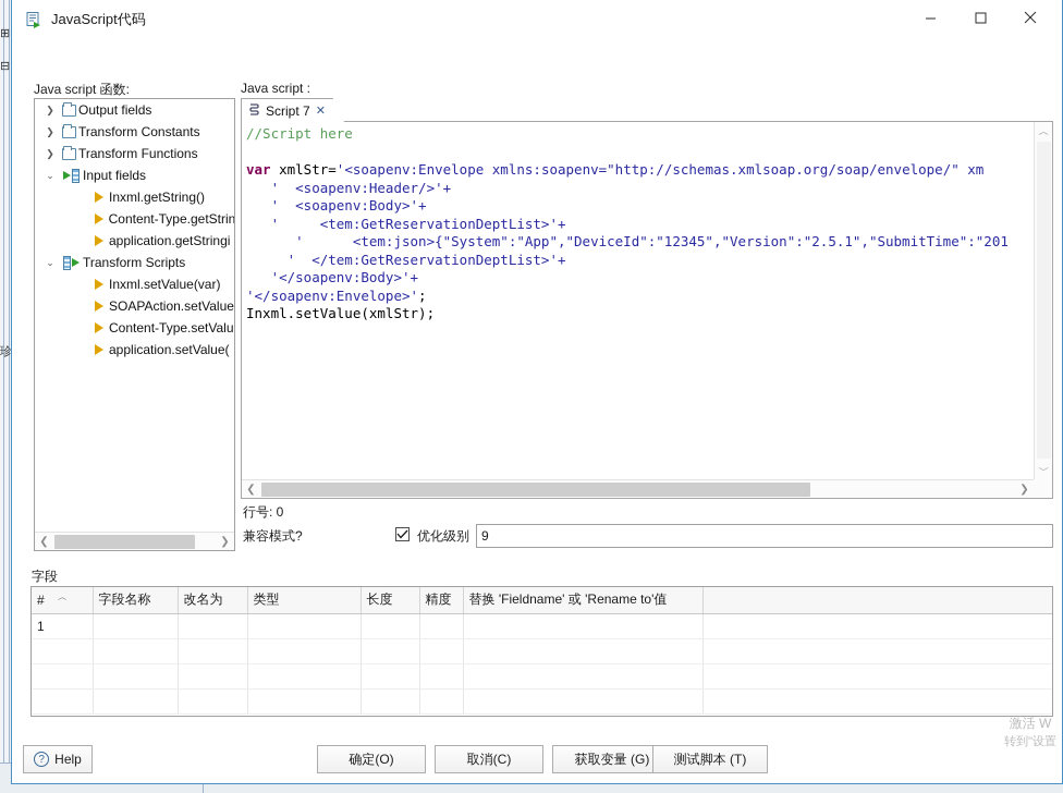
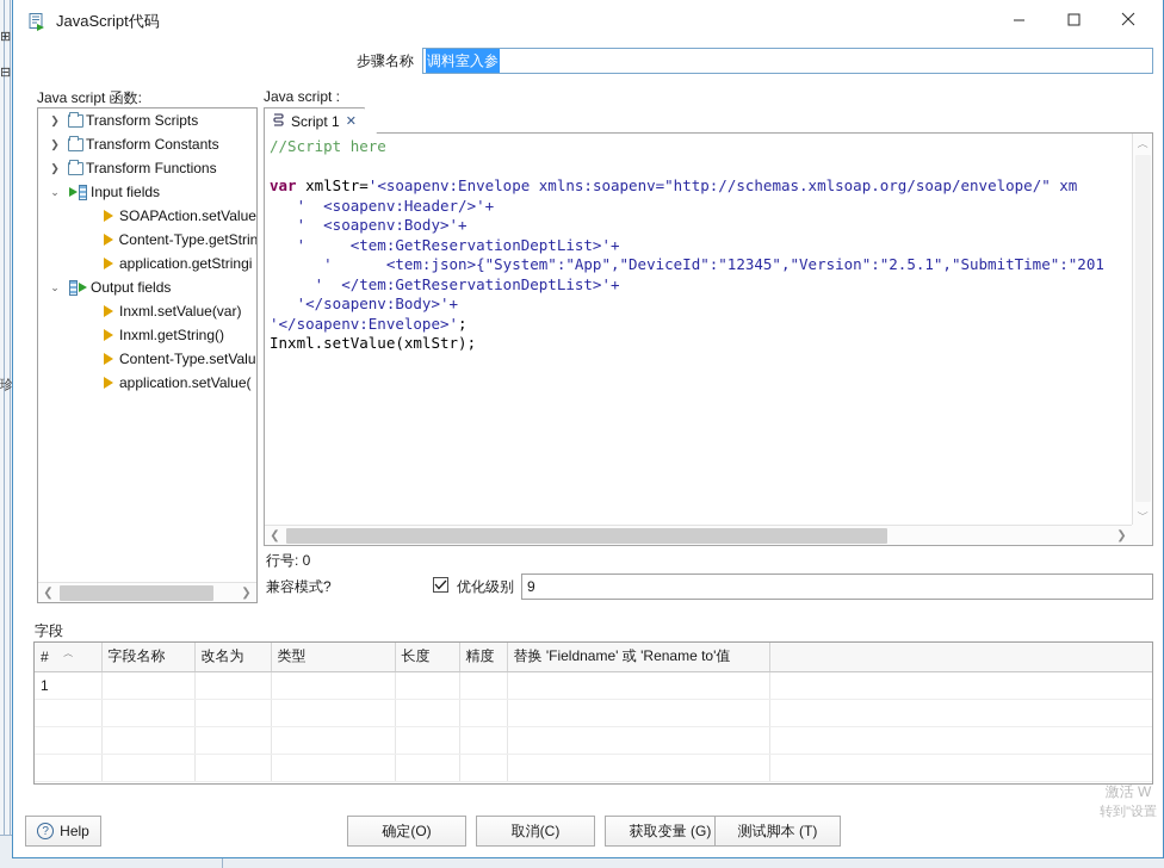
  ⊞
  ⊟
  珍
  JavaScript代码
+ 步骤名称
+ 调料室入参
  Java script 函数:
  Java script :
  ❯
- Output fields
+ Transform Scripts
  ❯
  Transform Constants
  ❯
  Transform Functions
  ⌄
  Input fields
- Inxml.getString()
+ SOAPAction.setValue
  Content-Type.getStrin
  application.getStringi
  ⌄
- Transform Scripts
+ Output fields
  Inxml.setValue(var)
- SOAPAction.setValue
+ Inxml.getString()
  Content-Type.setValu
  application.setValue(
  ❮
  ❯
- Script 7
+ Script 1
  ✕
  //Script here
  var xmlStr='<soapenv:Envelope xmlns:soapenv="http://schemas.xmlsoap.org/soap/envelope/" xm
  ' <soapenv:Header/>'+
  ' <soapenv:Body>'+
  ' <tem:GetReservationDeptList>'+
  ' <tem:json>{"System":"App","DeviceId":"12345","Version":"2.5.1","SubmitTime":"201
  ' </tem:GetReservationDeptList>'+
  '</soapenv:Body>'+
  '</soapenv:Envelope>';
  Inxml.setValue(xmlStr);
  ︿
  ﹀
  ❮
  ❯
  行号: 0
  兼容模式?
  优化级别
  9
  字段
  # ︿	字段名称	改名为	类型	长度	精度	替换 'Fieldname' 或 'Rename to'值
  1
  ?
  Help
  确定(O)
  取消(C)
  获取变量 (G)
  测试脚本 (T)
  激活 W
  转到"设置
